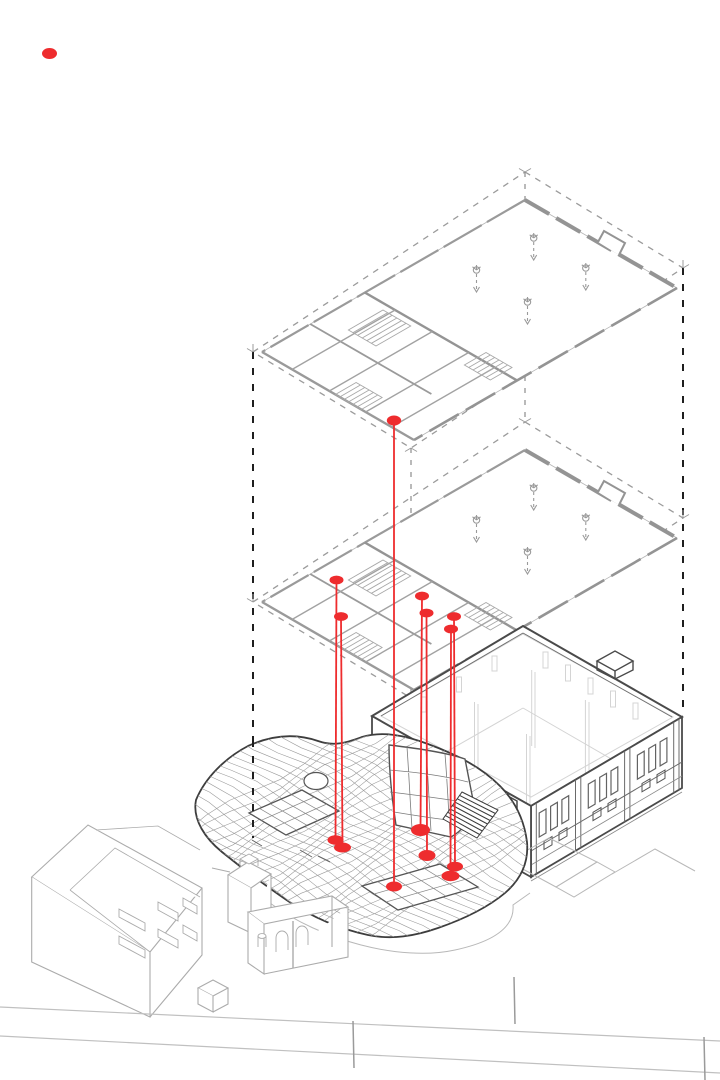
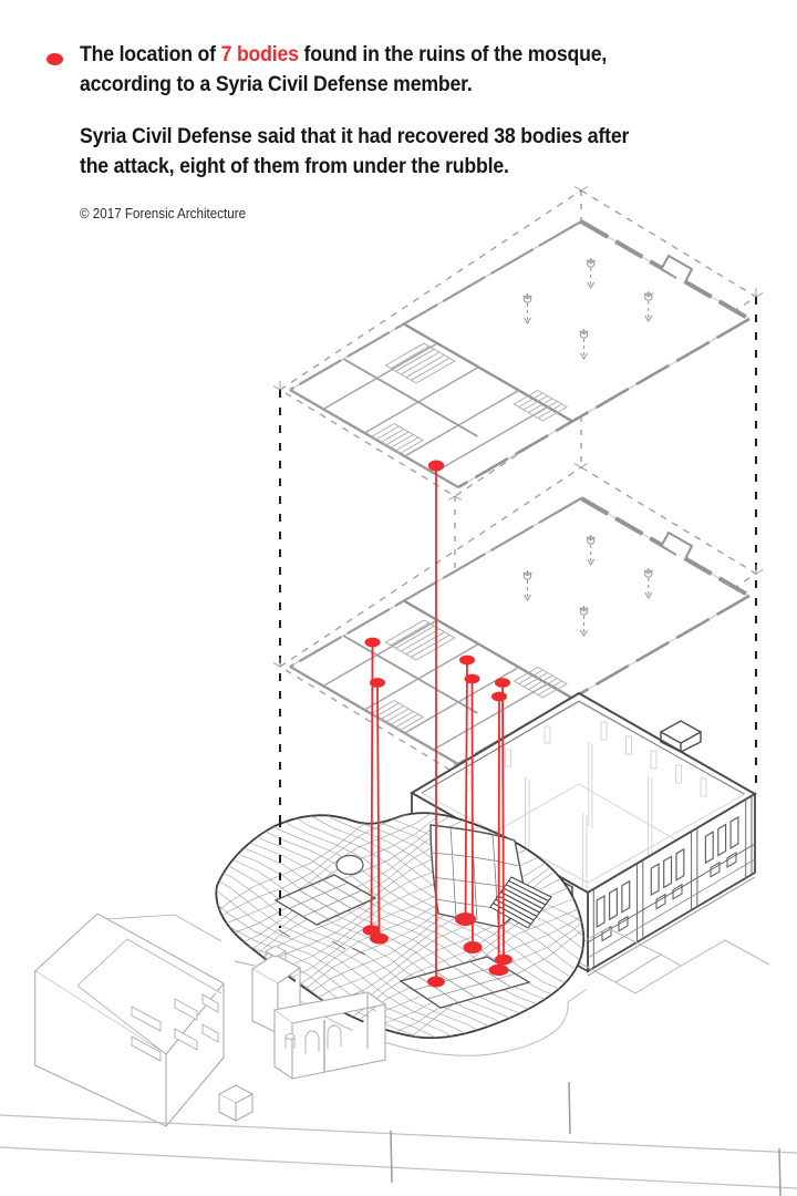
+ The location of 7 bodies found in the ruins of the mosque,
+ according to a Syria Civil Defense member.
+ Syria Civil Defense said that it had recovered 38 bodies after
+ the attack, eight of them from under the rubble.
+ © 2017 Forensic Architecture
